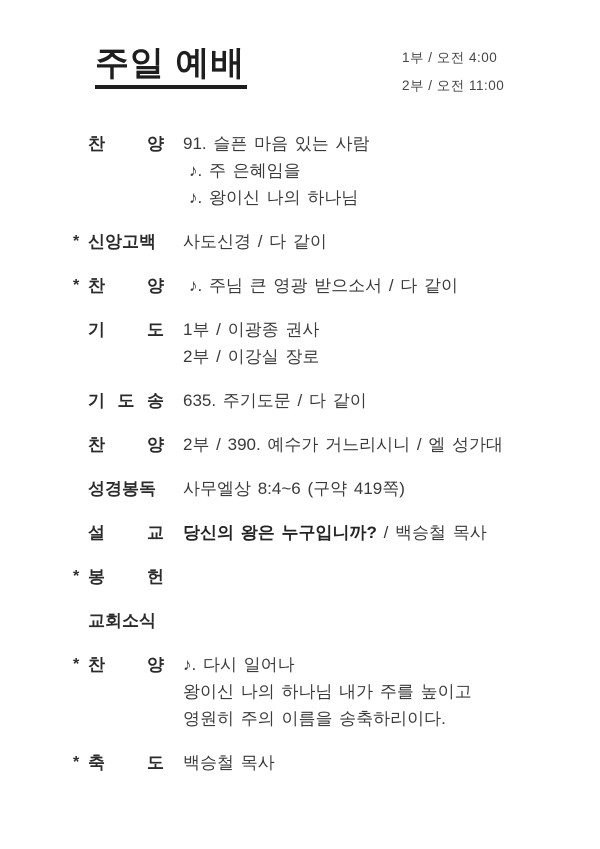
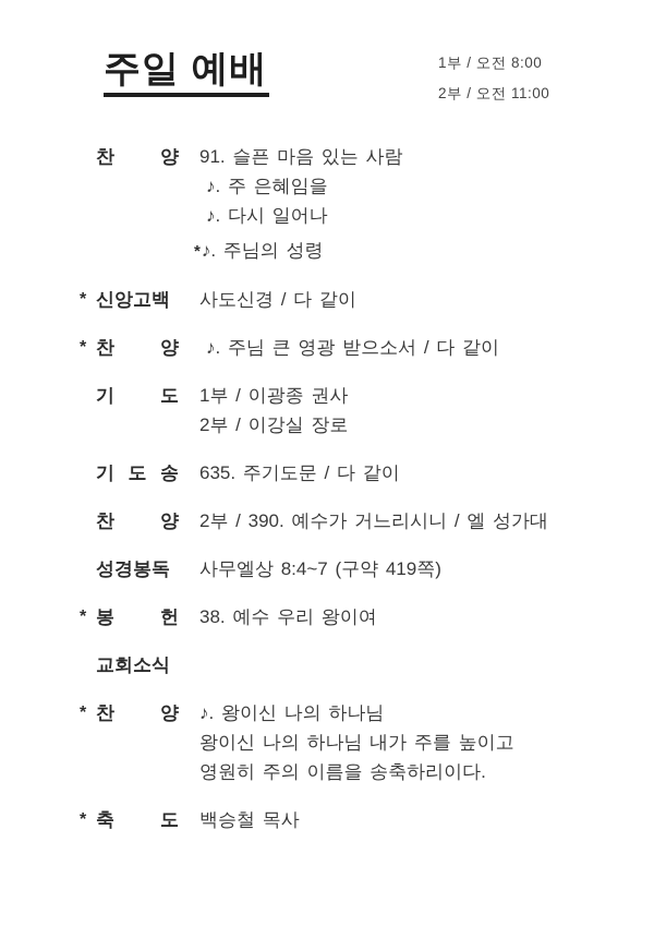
  주일 예배
- 1부 / 오전 4:00
+ 1부 / 오전 8:00
  2부 / 오전 11:00
  찬 양
  91. 슬픈 마음 있는 사람
  ♪. 주 은혜임을
- ♪. 왕이신 나의 하나님
+ ♪. 다시 일어나
+ *♪. 주님의 성령
  *
  신앙고백
  사도신경 / 다 같이
  *
  찬 양
  ♪. 주님 큰 영광 받으소서 / 다 같이
  기 도
  1부 / 이광종 권사
  2부 / 이강실 장로
  기 도 송
  635. 주기도문 / 다 같이
  찬 양
  2부 / 390. 예수가 거느리시니 / 엘 성가대
  성경봉독
- 사무엘상 8:4~6 (구약 419쪽)
+ 사무엘상 8:4~7 (구약 419쪽)
- 설 교
- 당신의 왕은 누구입니까? / 백승철 목사
  *
  봉 헌
+ 38. 예수 우리 왕이여
  교회소식
  *
  찬 양
- ♪. 다시 일어나
+ ♪. 왕이신 나의 하나님
  왕이신 나의 하나님 내가 주를 높이고
  영원히 주의 이름을 송축하리이다.
  *
  축 도
  백승철 목사
